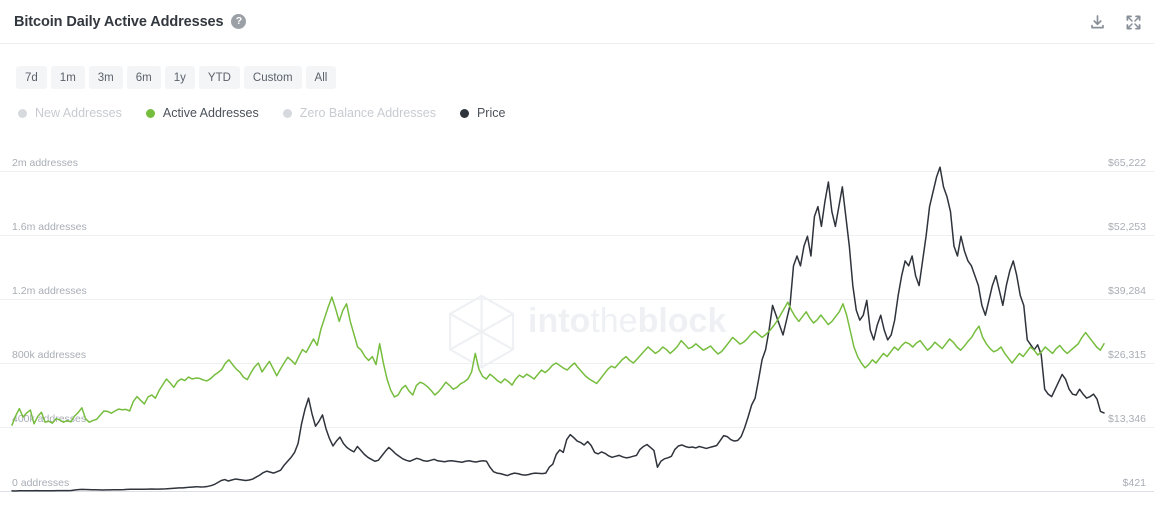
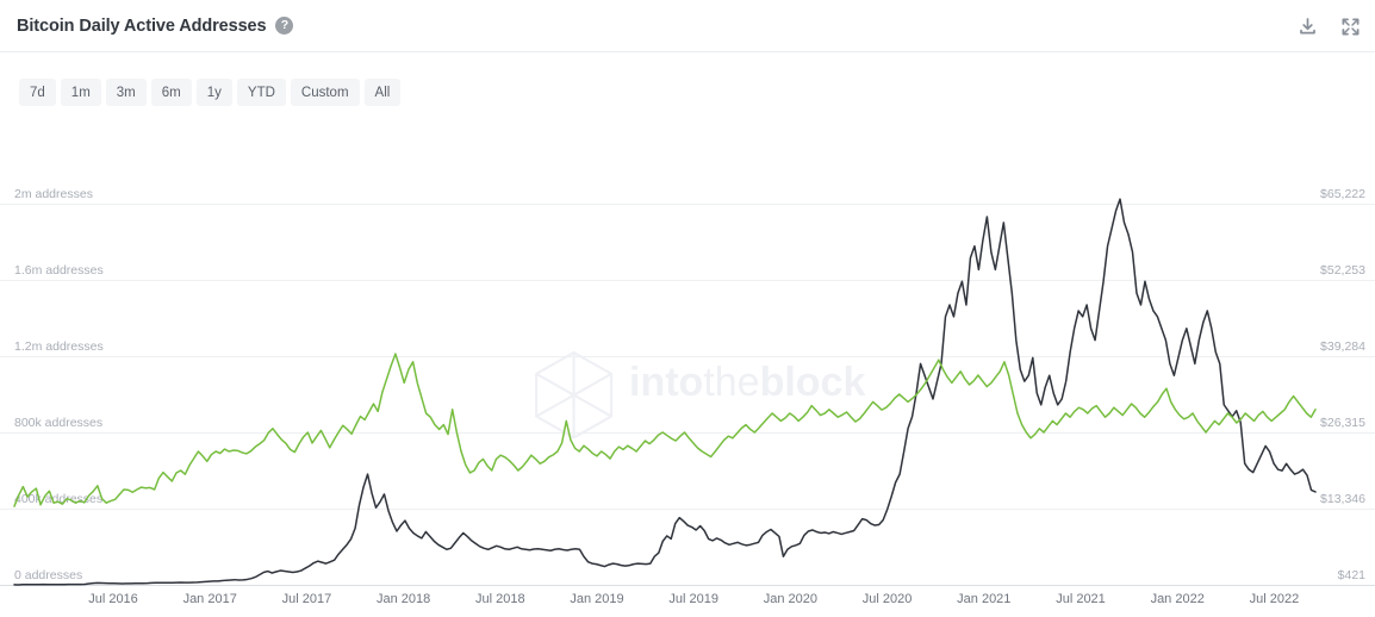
  Bitcoin Daily Active Addresses
  ?
  7d
  1m
  3m
  6m
  1y
  YTD
  Custom
  All
- New Addresses
- Active Addresses
- Zero Balance Addresses
- Price
  0 addresses
  800k addresses
  1.2m addresses
  1.6m addresses
  2m addresses
  $421
  $13,346
  $26,315
  $39,284
  $52,253
  $65,222
+ Jul 2016
+ Jan 2017
+ Jul 2017
+ Jan 2018
+ Jul 2018
+ Jan 2019
+ Jul 2019
+ Jan 2020
+ Jul 2020
+ Jan 2021
+ Jul 2021
+ Jan 2022
+ Jul 2022
